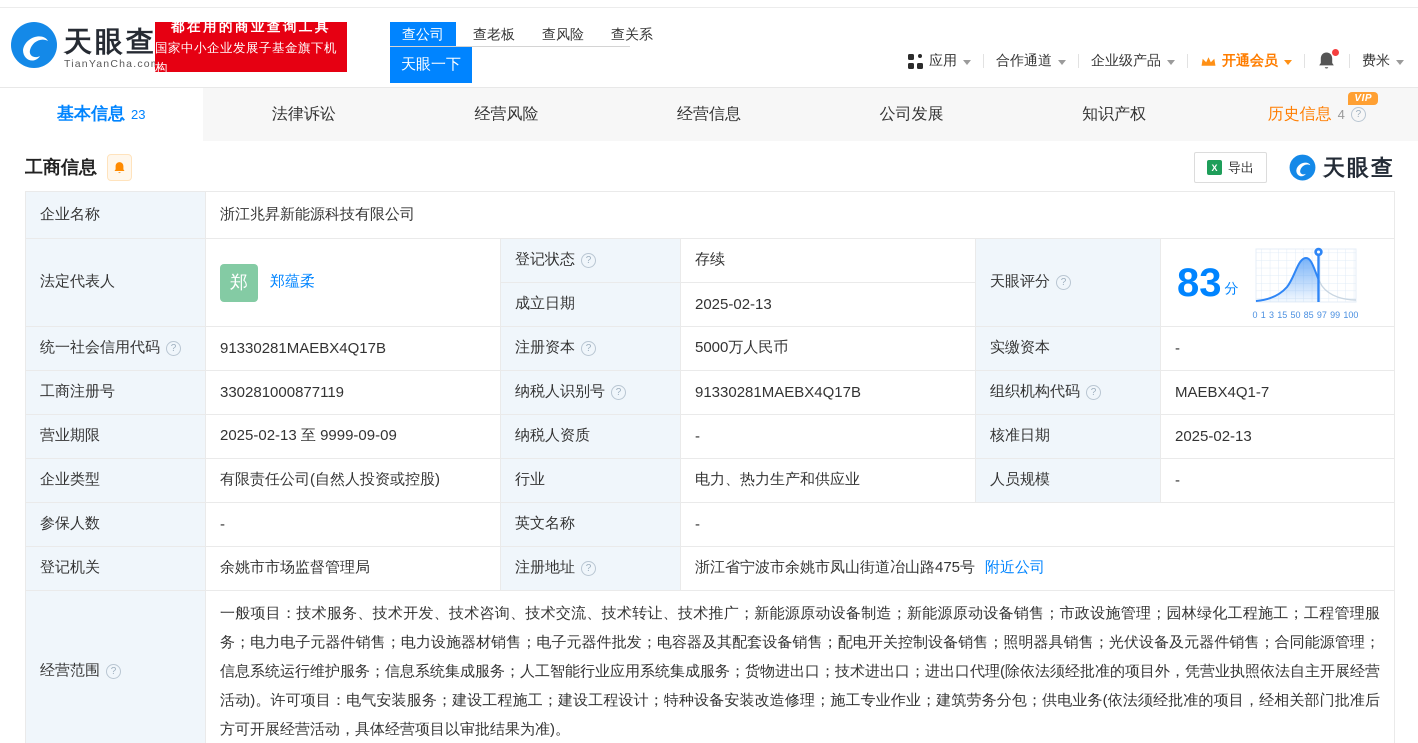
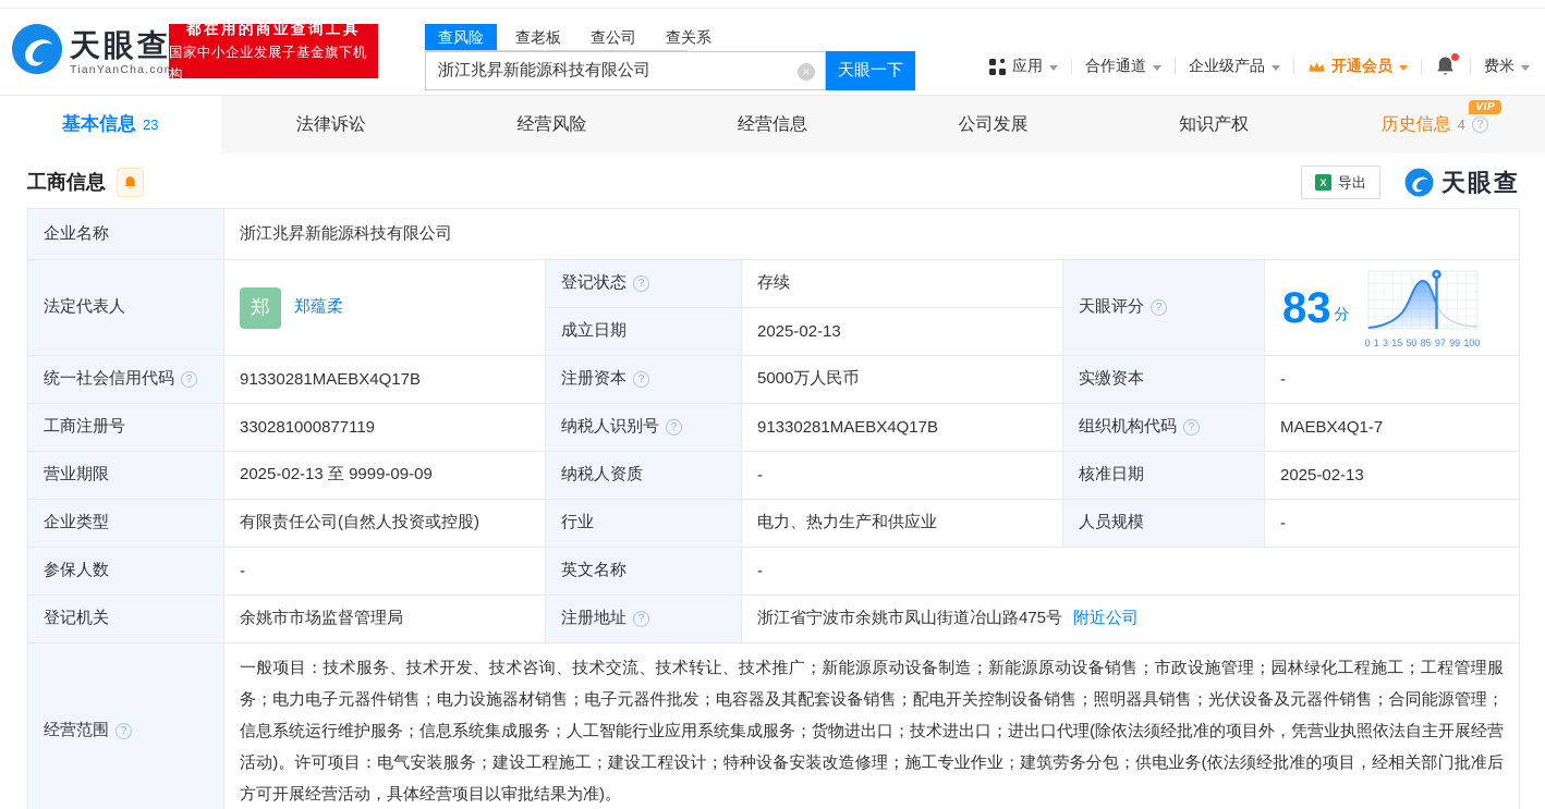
  天眼查
  TianYanCha.co
  都在用的商业查询工具
  国家中小企业发展子基金旗下机构
- 查公司
+ 查风险
  查老板
- 查风险
+ 查公司
  查关系
+ 浙江兆昇新能源科技有限公司
+ ✕
  天眼一下
  应用
  合作通道
  企业级产品
  开通会员
  费米
  基本信息
  23
  法律诉讼
  经营风险
  经营信息
  公司发展
  知识产权
  VIP
  历史信息
  4
  ?
  工商信息
  X
  导出
  天眼查
  企业名称	浙江兆昇新能源科技有限公司
  法定代表人	郑 郑蕴柔	登记状态 ?	存续	天眼评分 ?	83 分 0 1 3 15 50 85 97 99 100
  成立日期	2025-02-13
  统一社会信用代码 ?	91330281MAEBX4Q17B	注册资本 ?	5000万人民币	实缴资本	-
  工商注册号	330281000877119	纳税人识别号 ?	91330281MAEBX4Q17B	组织机构代码 ?	MAEBX4Q1-7
  营业期限	2025-02-13 至 9999-09-09	纳税人资质	-	核准日期	2025-02-13
  企业类型	有限责任公司(自然人投资或控股)	行业	电力、热力生产和供应业	人员规模	-
  参保人数	-	英文名称	-
  登记机关	余姚市市场监督管理局	注册地址 ?	浙江省宁波市余姚市凤山街道冶山路475号 附近公司
  经营范围 ?	一般项目：技术服务、技术开发、技术咨询、技术交流、技术转让、技术推广；新能源原动设备制造；新能源原动设备销售；市政设施管理；园林绿化工程施工；工程管理服务；电力电子元器件销售；电力设施器材销售；电子元器件批发；电容器及其配套设备销售；配电开关控制设备销售；照明器具销售；光伏设备及元器件销售；合同能源管理；信息系统运行维护服务；信息系统集成服务；人工智能行业应用系统集成服务；货物进出口；技术进出口；进出口代理(除依法须经批准的项目外，凭营业执照依法自主开展经营活动)。许可项目：电气安装服务；建设工程施工；建设工程设计；特种设备安装改造修理；施工专业作业；建筑劳务分包；供电业务(依法须经批准的项目，经相关部门批准后方可开展经营活动，具体经营项目以审批结果为准)。
